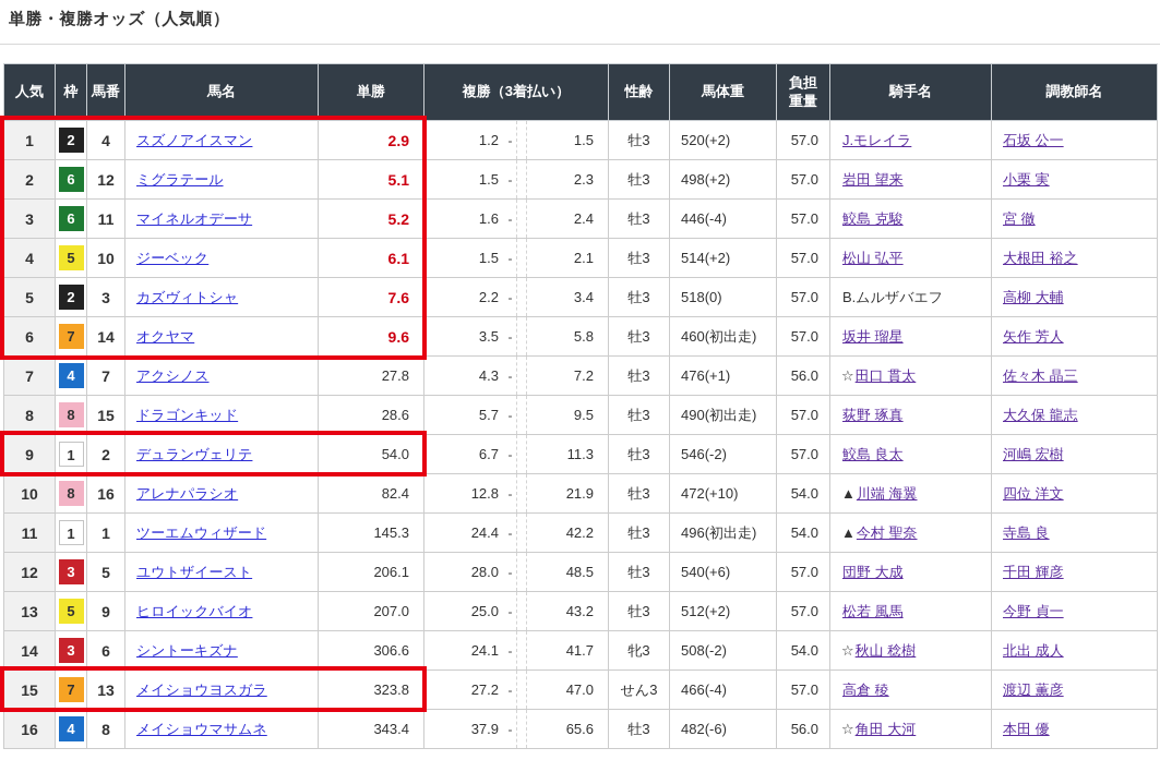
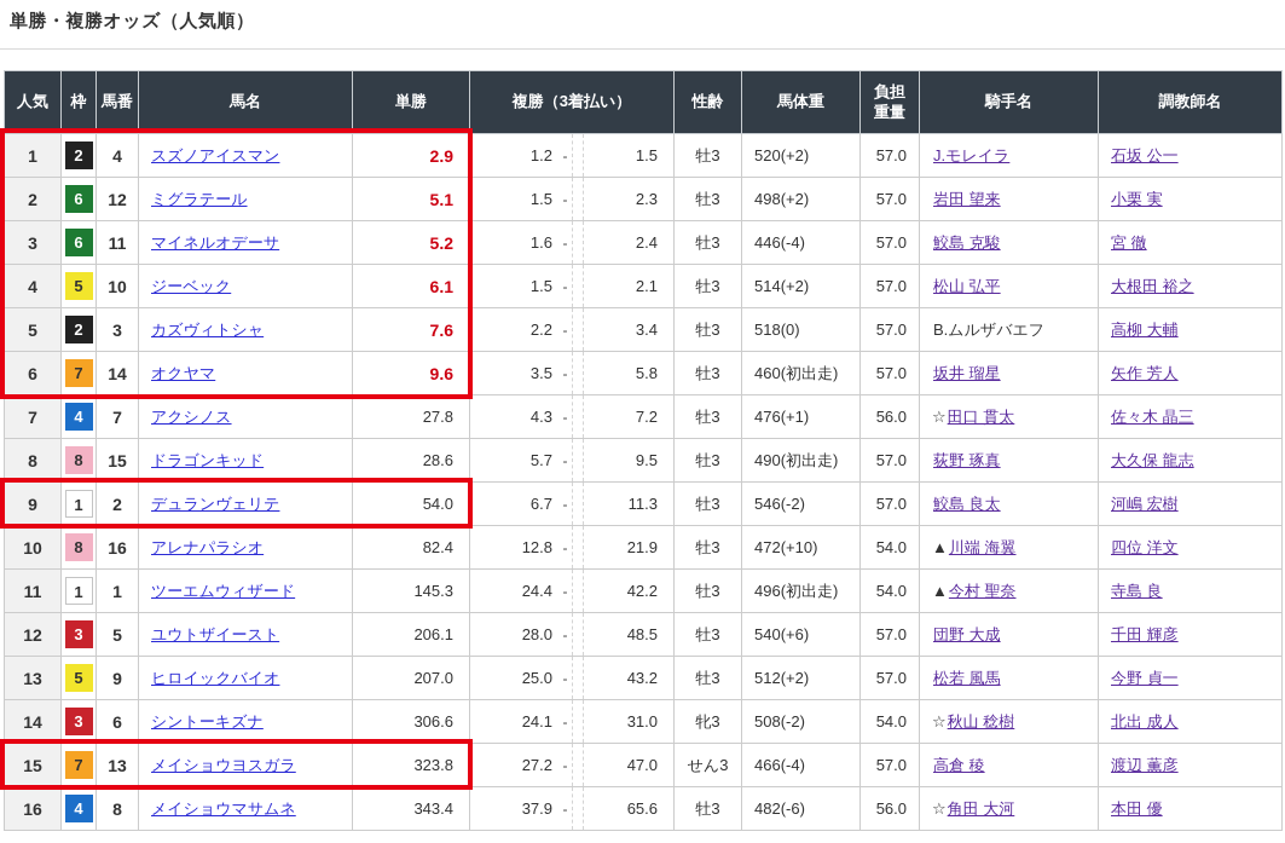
  単勝・複勝オッズ（人気順）
  人気	枠	馬番	馬名	単勝	複勝（3着払い）	性齢	馬体重	負担重量	騎手名	調教師名
  1	2	4	スズノアイスマン	2.9	1.2 - 1.5	牡3	520(+2)	57.0	J.モレイラ	石坂 公一
  2	6	12	ミグラテール	5.1	1.5 - 2.3	牡3	498(+2)	57.0	岩田 望来	小栗 実
  3	6	11	マイネルオデーサ	5.2	1.6 - 2.4	牡3	446(-4)	57.0	鮫島 克駿	宮 徹
  4	5	10	ジーベック	6.1	1.5 - 2.1	牡3	514(+2)	57.0	松山 弘平	大根田 裕之
  5	2	3	カズヴィトシャ	7.6	2.2 - 3.4	牡3	518(0)	57.0	B.ムルザバエフ	高柳 大輔
  6	7	14	オクヤマ	9.6	3.5 - 5.8	牡3	460(初出走)	57.0	坂井 瑠星	矢作 芳人
  7	4	7	アクシノス	27.8	4.3 - 7.2	牡3	476(+1)	56.0	☆田口 貫太	佐々木 晶三
  8	8	15	ドラゴンキッド	28.6	5.7 - 9.5	牡3	490(初出走)	57.0	荻野 琢真	大久保 龍志
  9	1	2	デュランヴェリテ	54.0	6.7 - 11.3	牡3	546(-2)	57.0	鮫島 良太	河嶋 宏樹
  10	8	16	アレナパラシオ	82.4	12.8 - 21.9	牡3	472(+10)	54.0	▲川端 海翼	四位 洋文
  11	1	1	ツーエムウィザード	145.3	24.4 - 42.2	牡3	496(初出走)	54.0	▲今村 聖奈	寺島 良
  12	3	5	ユウトザイースト	206.1	28.0 - 48.5	牡3	540(+6)	57.0	団野 大成	千田 輝彦
  13	5	9	ヒロイックバイオ	207.0	25.0 - 43.2	牡3	512(+2)	57.0	松若 風馬	今野 貞一
- 14	3	6	シントーキズナ	306.6	24.1 - 41.7	牝3	508(-2)	54.0	☆秋山 稔樹	北出 成人
+ 14	3	6	シントーキズナ	306.6	24.1 - 31.0	牝3	508(-2)	54.0	☆秋山 稔樹	北出 成人
  15	7	13	メイショウヨスガラ	323.8	27.2 - 47.0	せん3	466(-4)	57.0	高倉 稜	渡辺 薫彦
  16	4	8	メイショウマサムネ	343.4	37.9 - 65.6	牡3	482(-6)	56.0	☆角田 大河	本田 優
